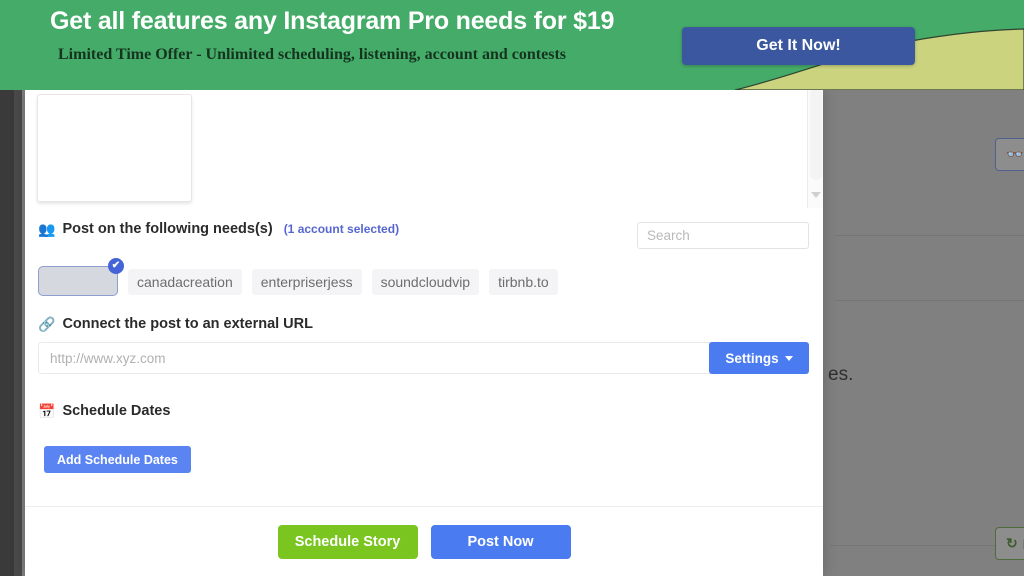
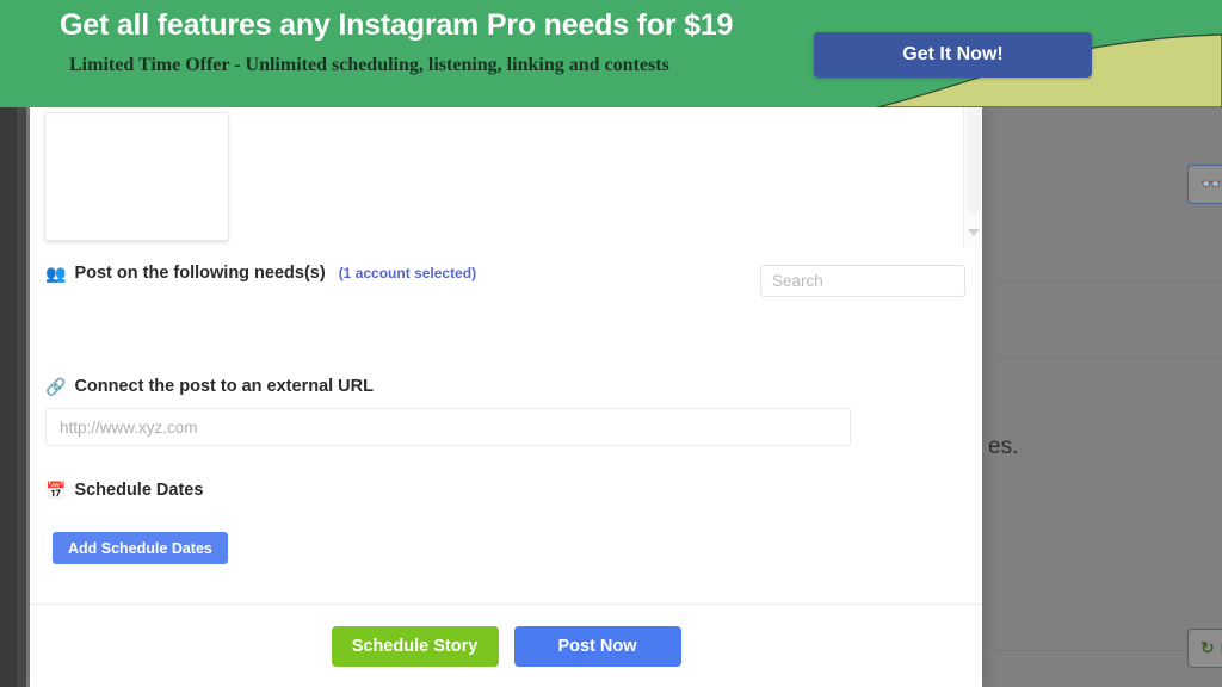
  es.
  👓
  ↻
  👥
  Post on the following needs(s)
  (1 account selected)
  Search
- ✔
- canadacreation
- enterpriserjess
- soundcloudvip
- tirbnb.to
  🔗
  Connect the post to an external URL
  http://www.xyz.com
- Settings
  📅
  Schedule Dates
  Add Schedule Dates
  Schedule Story
  Post Now
  Get all features any Instagram Pro needs for $19
- Limited Time Offer - Unlimited scheduling, listening, account and contests
+ Limited Time Offer - Unlimited scheduling, listening, linking and contests
  Get It Now!
